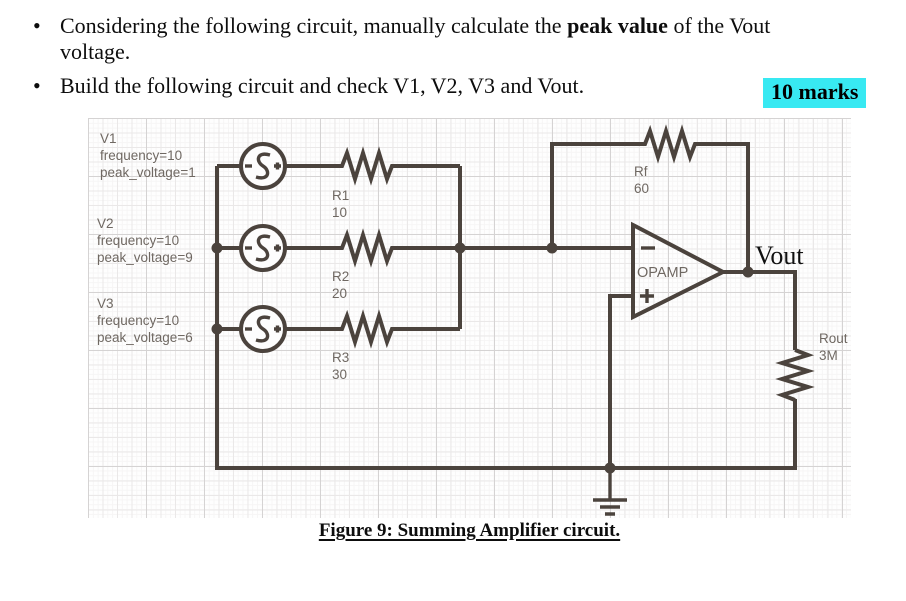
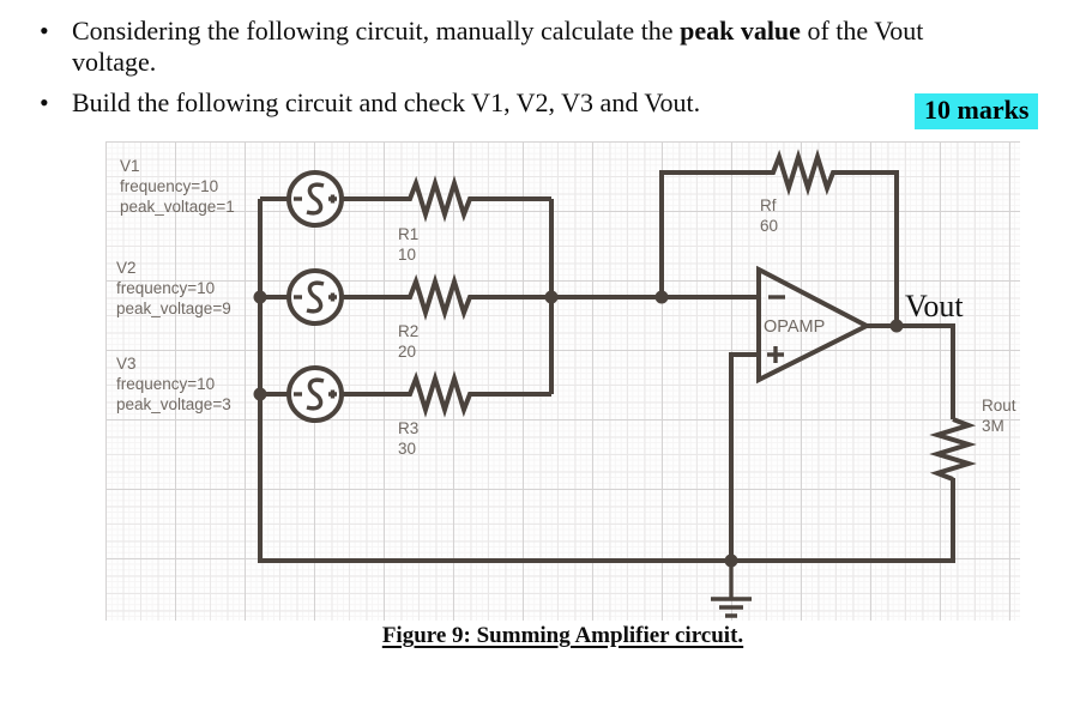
  •
  Considering the following circuit, manually calculate the peak value of the Vout
  voltage.
  •
  Build the following circuit and check V1, V2, V3 and Vout.
  10 marks
  OPAMP
  V1
  frequency=10
  peak_voltage=1
  V2
  frequency=10
  peak_voltage=9
  V3
  frequency=10
- peak_voltage=6
+ peak_voltage=3
  R1
  10
  R2
  20
  R3
  30
  Rf
  60
  Rout
  3M
  Vout
  Figure 9: Summing Amplifier circuit.
